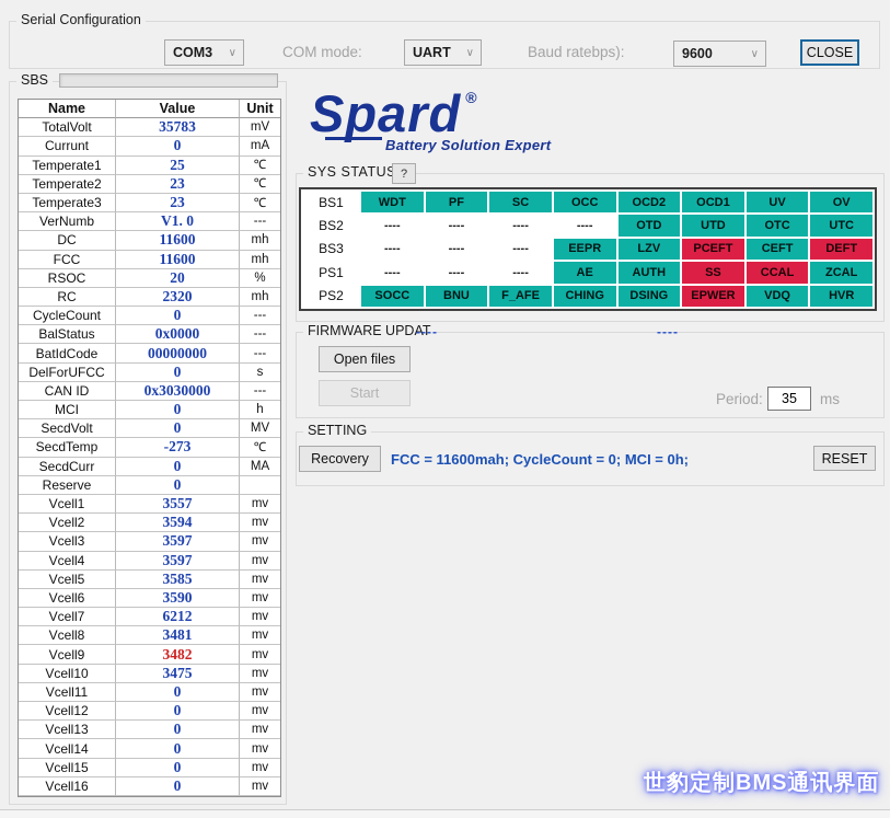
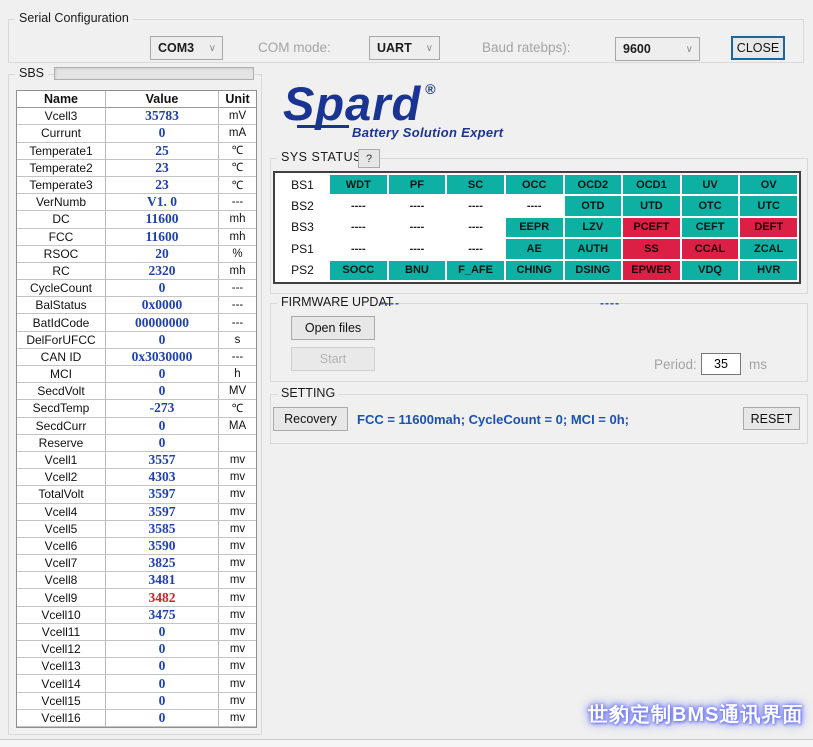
  Serial Configuration
  COM3
  ∨
  COM mode:
  UART
  ∨
  Baud ratebps):
  9600
  ∨
  CLOSE
  SBS
  Name
  Value
  Unit
- TotalVolt
+ Vcell3
  35783
  mV
  Currunt
  0
  mA
  Temperate1
  25
  ℃
  Temperate2
  23
  ℃
  Temperate3
  23
  ℃
  VerNumb
  V1. 0
  ---
  DC
  11600
  mh
  FCC
  11600
  mh
  RSOC
  20
  %
  RC
  2320
  mh
  CycleCount
  0
  ---
  BalStatus
  0x0000
  ---
  BatIdCode
  00000000
  ---
  DelForUFCC
  0
  s
  CAN ID
  0x3030000
  ---
  MCI
  0
  h
  SecdVolt
  0
  MV
  SecdTemp
  -273
  ℃
  SecdCurr
  0
  MA
  Reserve
  0
  Vcell1
  3557
  mv
  Vcell2
- 3594
+ 4303
  mv
- Vcell3
+ TotalVolt
  3597
  mv
  Vcell4
  3597
  mv
  Vcell5
  3585
  mv
  Vcell6
  3590
  mv
  Vcell7
- 6212
+ 3825
  mv
  Vcell8
  3481
  mv
  Vcell9
  3482
  mv
  Vcell10
  3475
  mv
  Vcell11
  0
  mv
  Vcell12
  0
  mv
  Vcell13
  0
  mv
  Vcell14
  0
  mv
  Vcell15
  0
  mv
  Vcell16
  0
  mv
  Spard ®
  Battery Solution Expert
  SYS STATU
  ?
  BS1
  WDT
  PF
  SC
  OCC
  OCD2
  OCD1
  UV
  OV
  BS2
  ----
  ----
  ----
  ----
  OTD
  UTD
  OTC
  UTC
  BS3
  ----
  ----
  ----
  EEPR
  LZV
  PCEFT
  CEFT
  DEFT
  PS1
  ----
  ----
  ----
  AE
  AUTH
  SS
  CCAL
  ZCAL
  PS2
  SOCC
  BNU
  F_AFE
  CHING
  DSING
  EPWER
  VDQ
  HVR
  FIRMWARE UPDAT
  ----
  ----
  Open files
  Start
  Period:
  35
  ms
  SETTING
  Recovery
  FCC = 11600mah; CycleCount = 0; MCI = 0h;
  RESET
  世豹定制BMS通讯界面
